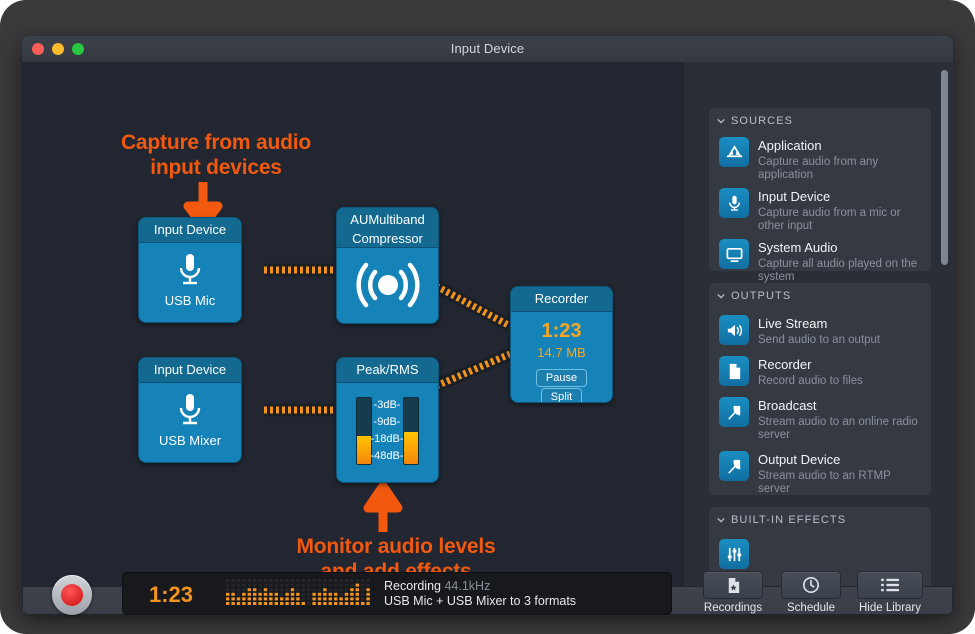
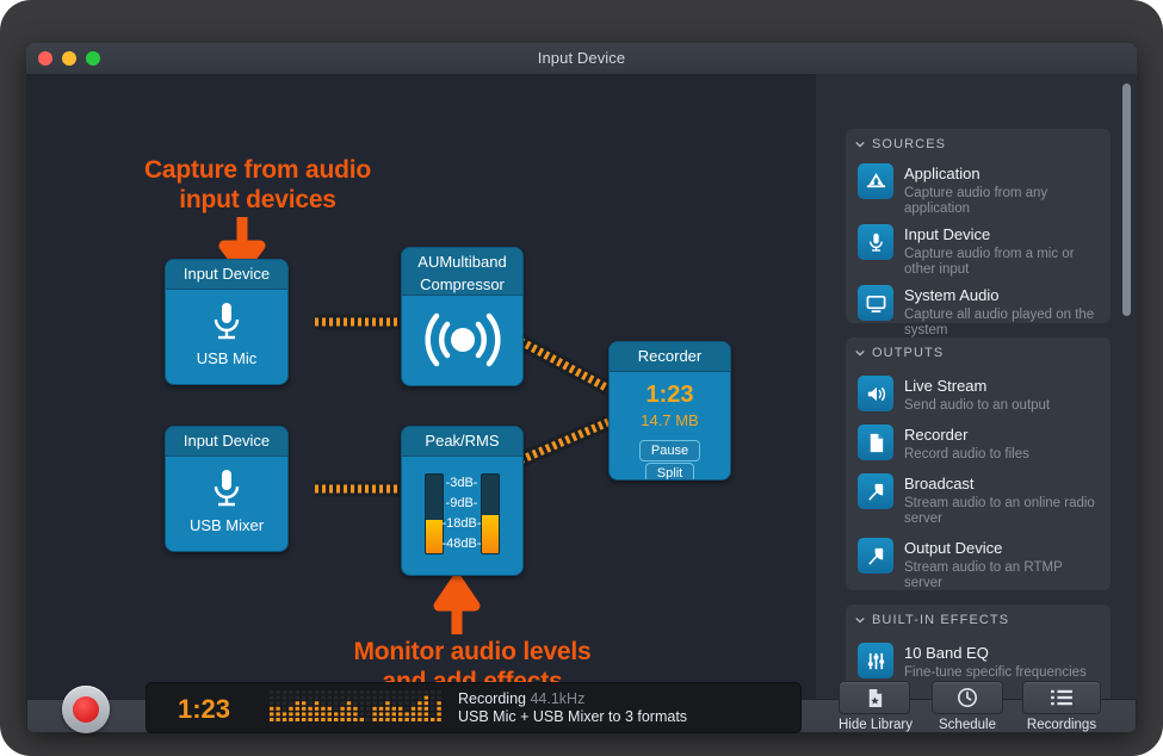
  Input Device
  Capture from audio
  input devices
  Monitor audio levels
  Input Device
  USB Mic
  Input Device
  USB Mixer
  AUMultiband
  Compressor
  Peak/RMS
  -3dB-
  -9dB-
  -18dB-
  -48dB-
  Recorder
  1:23
  14.7 MB
  Pause Split
  SOURCES
  Application
  Capture audio from any application
  Input Device
  Capture audio from a mic or other input
  System Audio
  Capture all audio played on the system
  OUTPUTS
  Live Stream
  Send audio to an output
  Recorder
  Record audio to files
  Broadcast
  Stream audio to an online radio server
  Output Device
  Stream audio to an RTMP server
  BUILT-IN EFFECTS
+ 10 Band EQ
+ Fine-tune specific frequencies
  1:23
  Recording 44.1kHz
  USB Mic + USB Mixer to 3 formats
- Recordings
+ Hide Library
  Schedule
- Hide Library
+ Recordings
